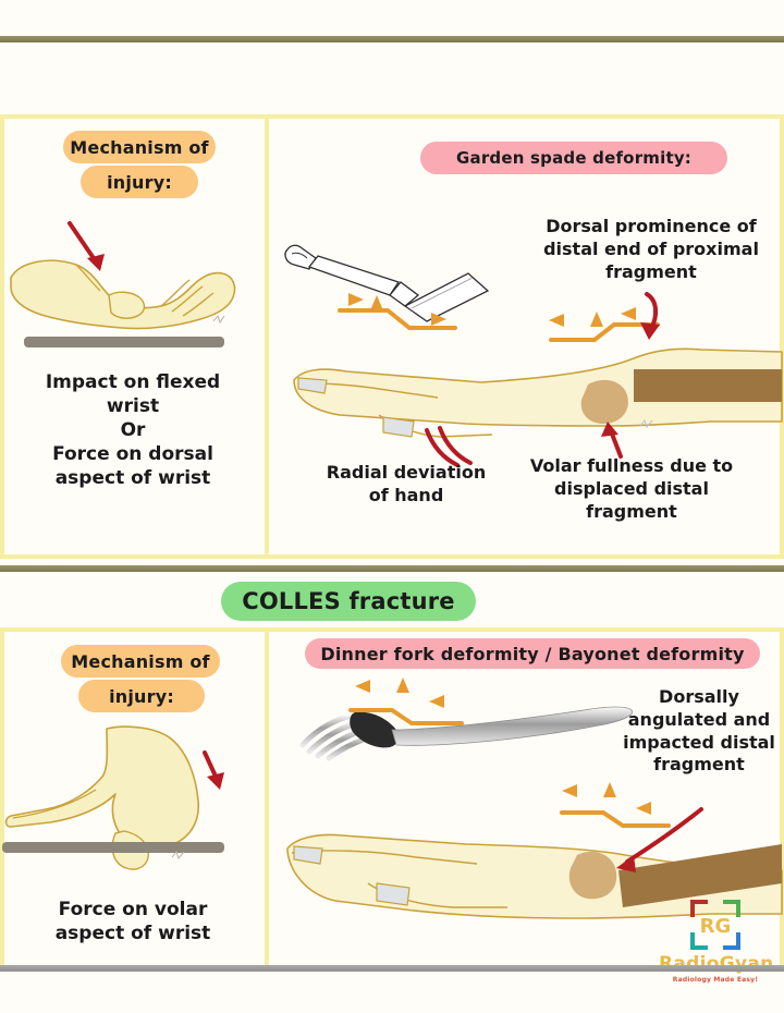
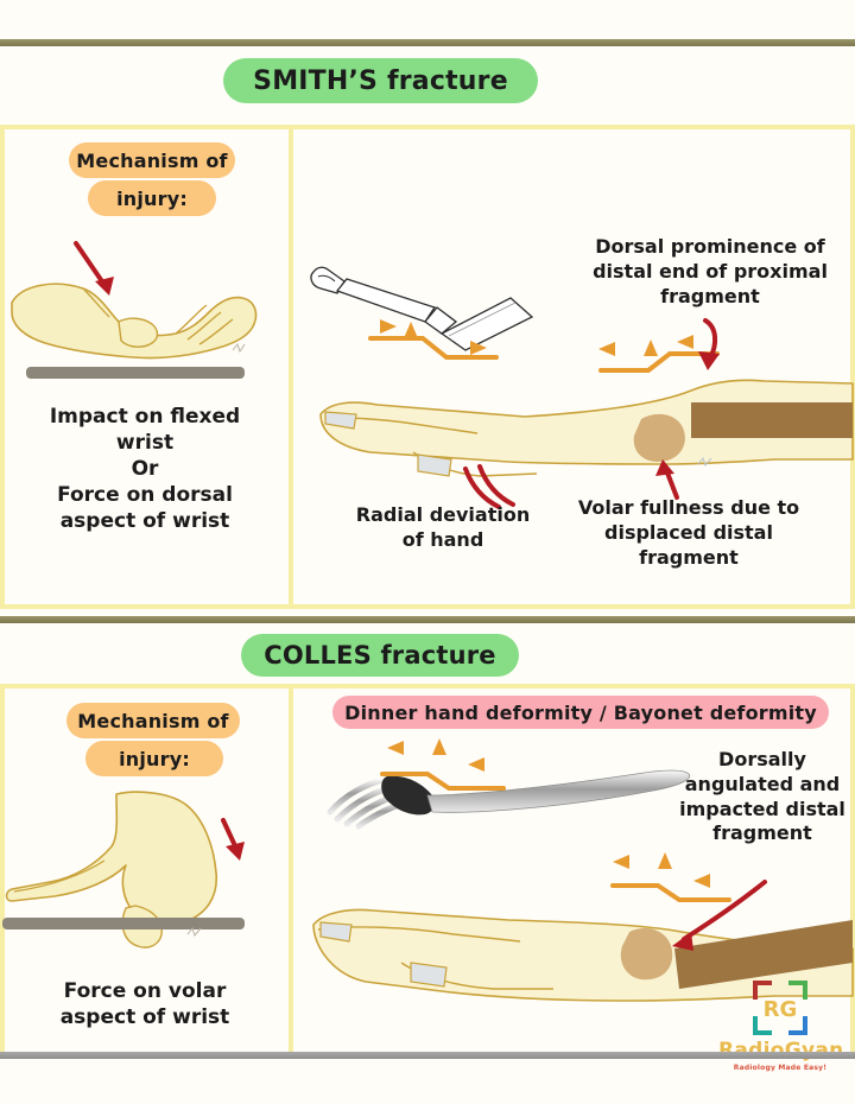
+ SMITH’S fracture
  Mechanism of
  injury:
  Impact on flexed
  wrist
  Or
  Force on dorsal
  aspect of wrist
- Garden spade deformity:
  Dorsal prominence of
  distal end of proximal
  fragment
  Radial deviation
  of hand
  Volar fullness due to
  displaced distal
  fragment
  COLLES fracture
  Mechanism of
  injury:
  Force on volar
  aspect of wrist
- Dinner fork deformity / Bayonet deformity
+ Dinner hand deformity / Bayonet deformity
  Dorsally
  angulated and
  impacted distal
  fragment
  RG
  RadioGyan
